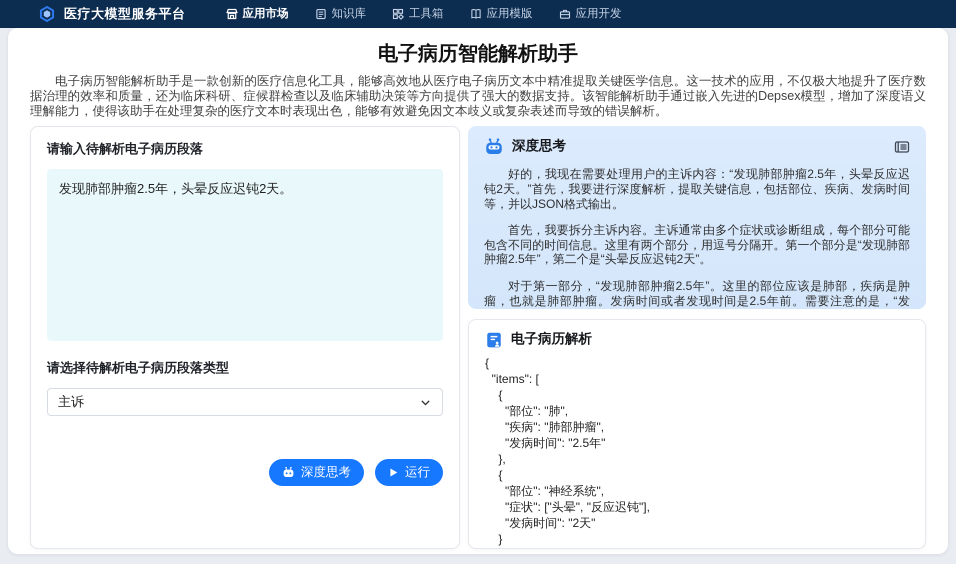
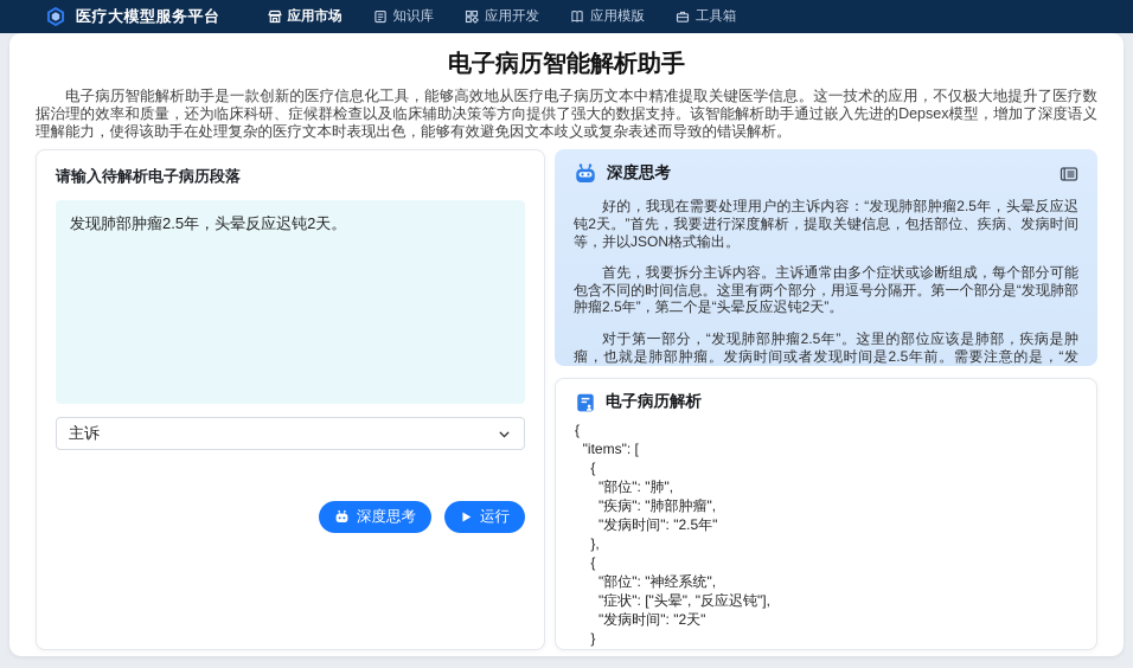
  医疗大模型服务平台
  应用市场
  知识库
- 工具箱
+ 应用开发
  应用模版
- 应用开发
+ 工具箱
  电子病历智能解析助手
  电子病历智能解析助手是一款创新的医疗信息化工具，能够高效地从医疗电子病历文本中精准提取关键医学信息。这一技术的应用，不仅极大地提升了医疗数据治理的效率和质量，还为临床科研、症候群检查以及临床辅助决策等方向提供了强大的数据支持。该智能解析助手通过嵌入先进的Depsex模型，增加了深度语义理解能力，使得该助手在处理复杂的医疗文本时表现出色，能够有效避免因文本歧义或复杂表述而导致的错误解析。
  请输入待解析电子病历段落
  发现肺部肿瘤2.5年，头晕反应迟钝2天。
- 请选择待解析电子病历段落类型
  主诉
  深度思考
  运行
  深度思考
  好的，我现在需要处理用户的主诉内容：“发现肺部肿瘤2.5年，头晕反应迟钝2天。”首先，我要进行深度解析，提取关键信息，包括部位、疾病、发病时间等，并以JSON格式输出。
  首先，我要拆分主诉内容。主诉通常由多个症状或诊断组成，每个部分可能包含不同的时间信息。这里有两个部分，用逗号分隔开。第一个部分是“发现肺部肿瘤2.5年”，第二个是“头晕反应迟钝2天”。
  电子病历解析
  {
  "items": [
  {
  "部位": "肺",
  "疾病": "肺部肿瘤",
  "发病时间": "2.5年"
  },
  {
  "部位": "神经系统",
  "症状": ["头晕", "反应迟钝"],
  "发病时间": "2天"
  }
